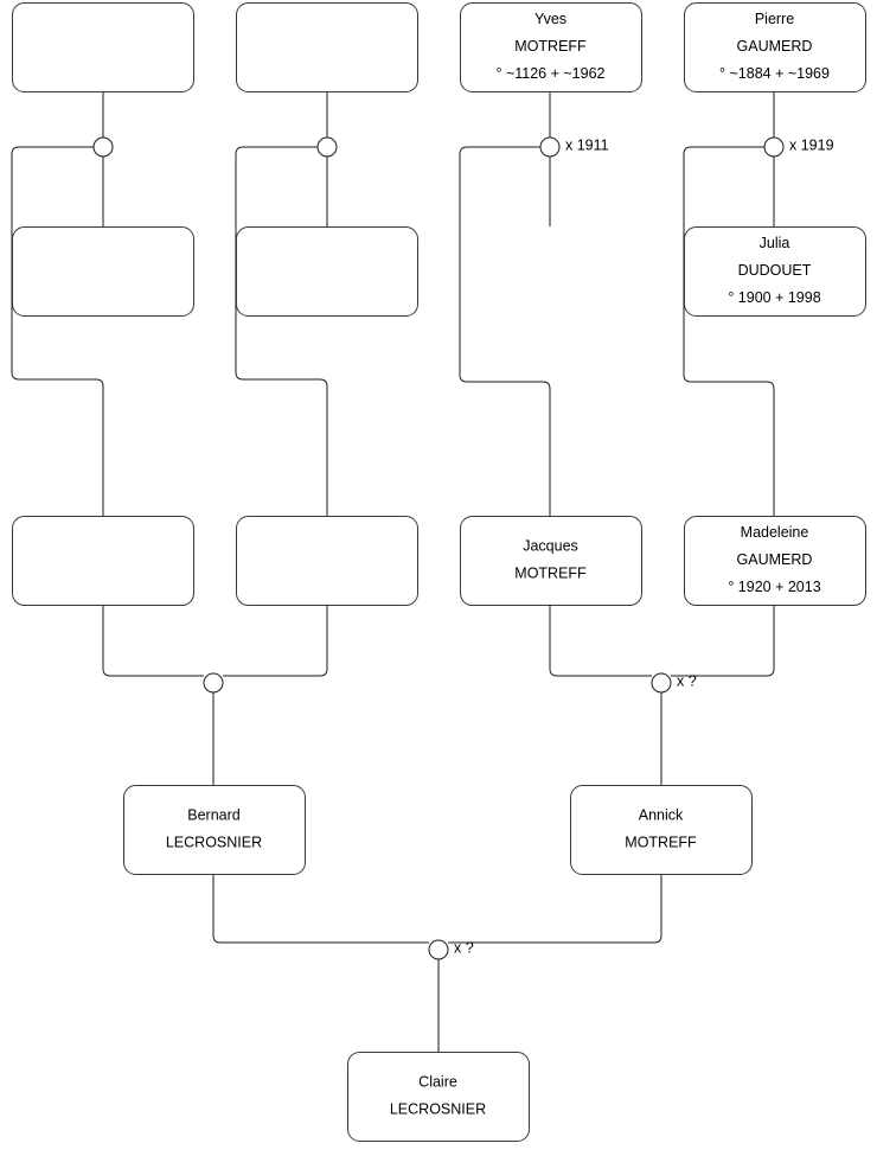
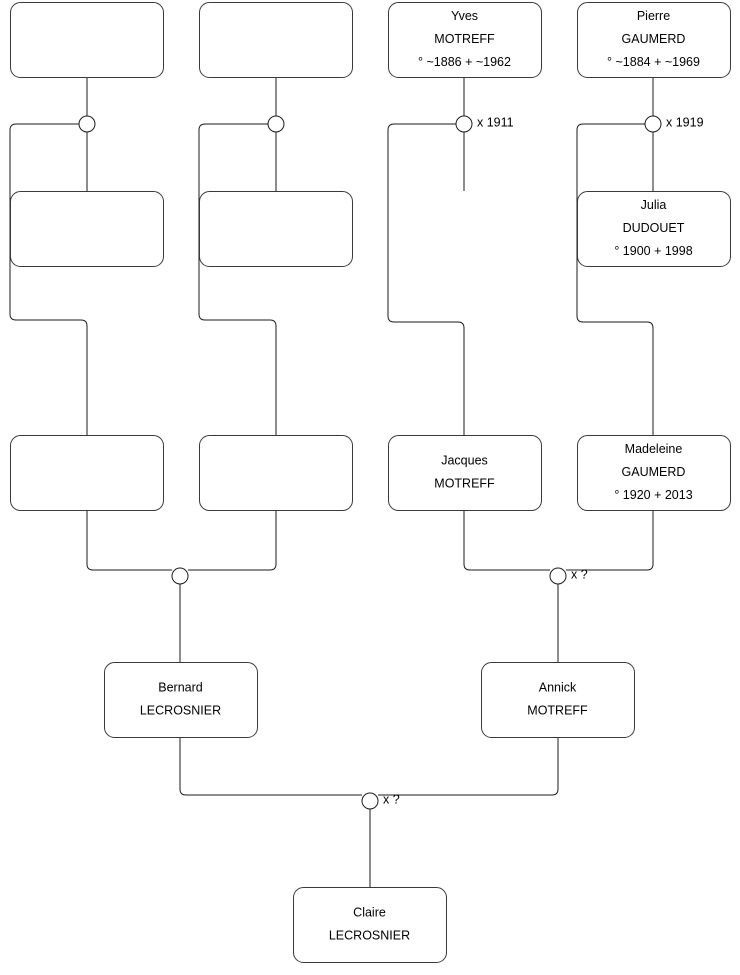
  Yves
  MOTREFF
- ° ~1126 + ~1962
+ ° ~1886 + ~1962
  Pierre
  GAUMERD
  ° ~1884 + ~1969
  Julia
  DUDOUET
  ° 1900 + 1998
  Jacques
  MOTREFF
  Madeleine
  GAUMERD
  ° 1920 + 2013
  Bernard
  LECROSNIER
  Annick
  MOTREFF
  Claire
  LECROSNIER
  x 1911
  x 1919
  x ?
  x ?
